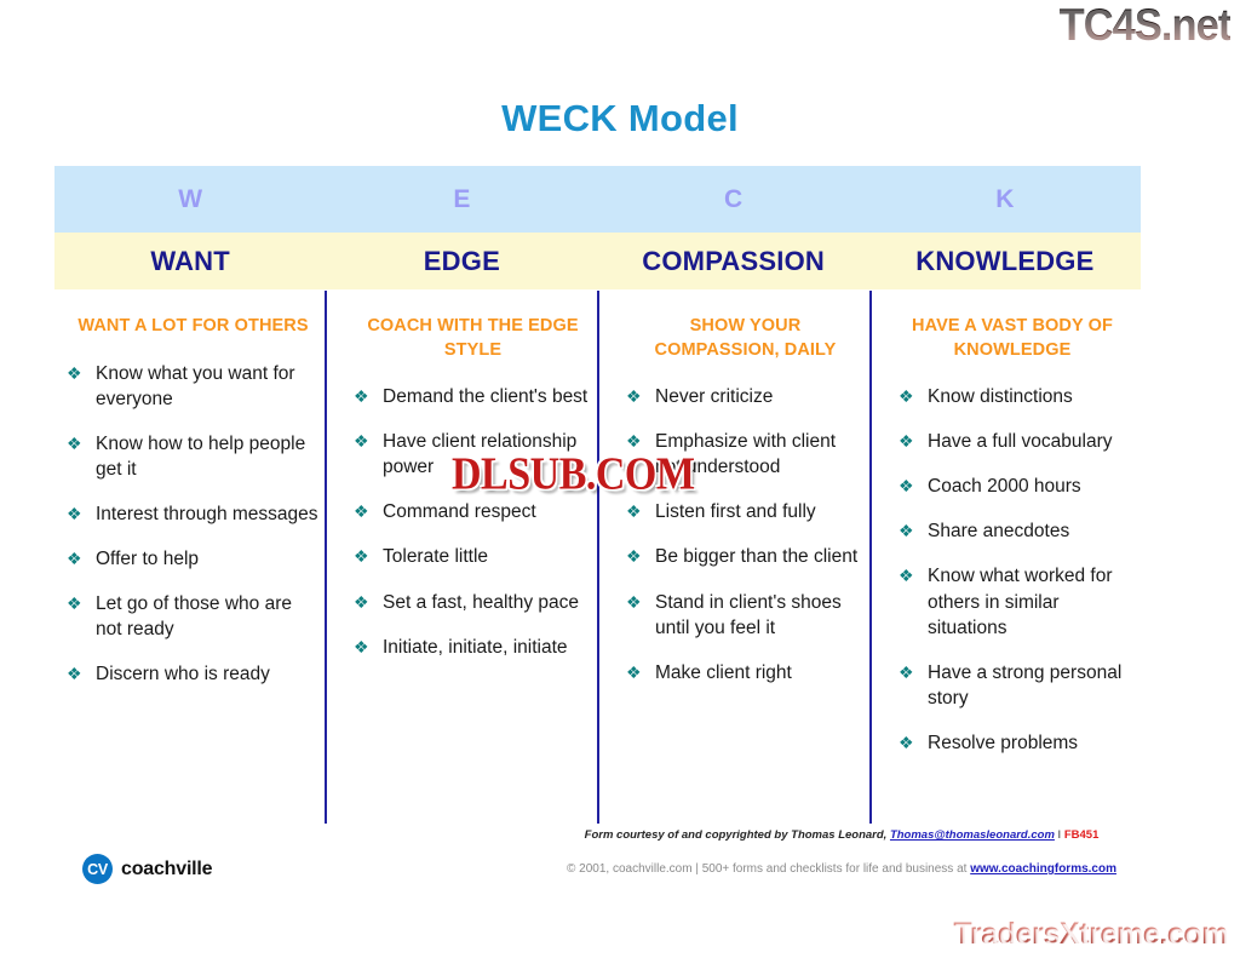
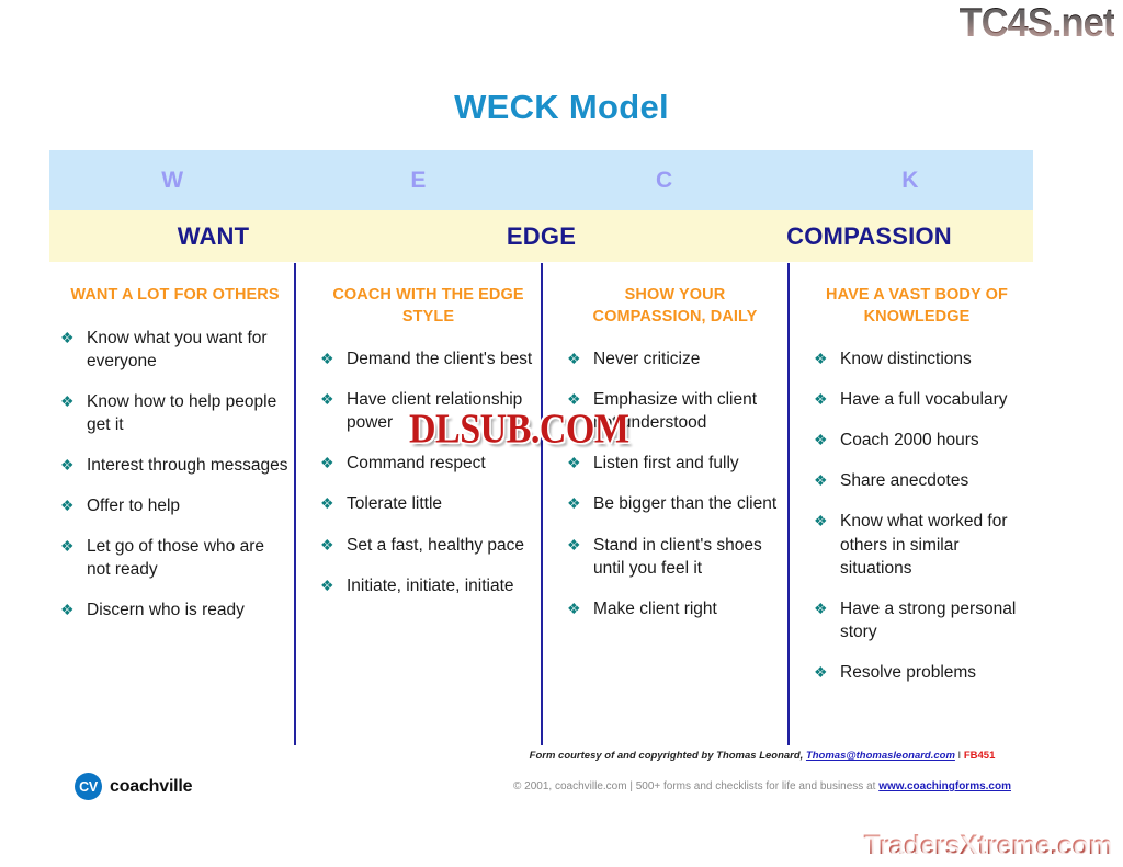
  TC4S.net
  WECK Model
  W
  E
  C
  K
  WANT
  EDGE
  COMPASSION
- KNOWLEDGE
  WANT A LOT FOR OTHERS
  ❖
  Know what you want for everyone
  ❖
  Know how to help people get it
  ❖
  Interest through messages
  ❖
  Offer to help
  ❖
  Let go of those who are not ready
  ❖
  Discern who is ready
  COACH WITH THE EDGE STYLE
  ❖
  Demand the client's best
  ❖
  Have client relationship power
  ❖
  Command respect
  ❖
  Tolerate little
  ❖
  Set a fast, healthy pace
  ❖
  Initiate, initiate, initiate
  SHOW YOUR COMPASSION, DAILY
  ❖
  Never criticize
  ❖
  Emphasize with client not understood
  ❖
  Listen first and fully
  ❖
  Be bigger than the client
  ❖
  Stand in client's shoes until you feel it
  ❖
  Make client right
  HAVE A VAST BODY OF KNOWLEDGE
  ❖
  Know distinctions
  ❖
  Have a full vocabulary
  ❖
  Coach 2000 hours
  ❖
  Share anecdotes
  ❖
  Know what worked for others in similar situations
  ❖
  Have a strong personal story
  ❖
  Resolve problems
  DLSUB.COM
  Form courtesy of and copyrighted by Thomas Leonard, Thomas@thomasleonard.com I FB451
  © 2001, coachville.com | 500+ forms and checklists for life and business at www.coachingforms.com
  CV
  coachville
  TradersXtreme.com
